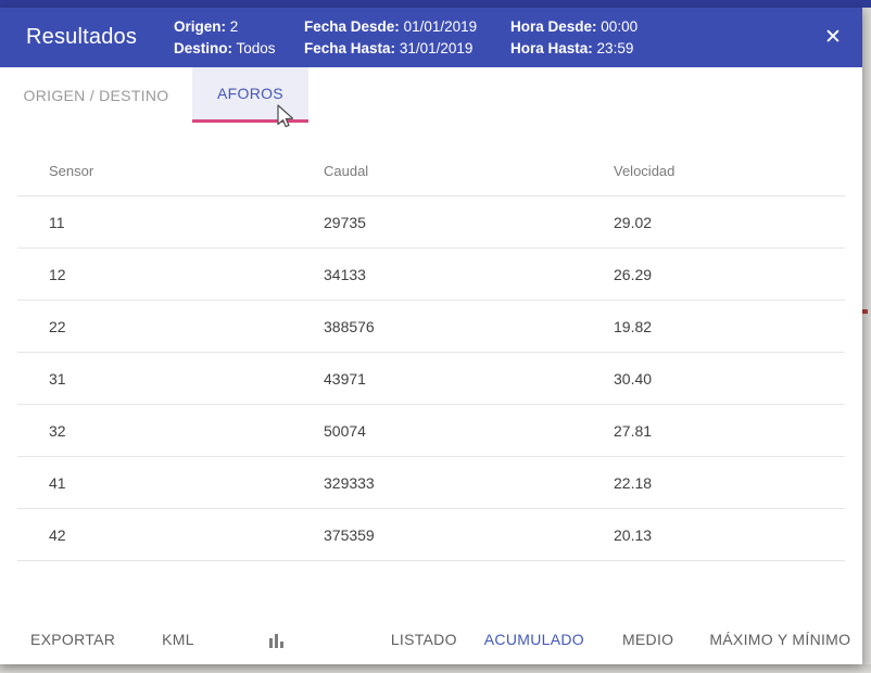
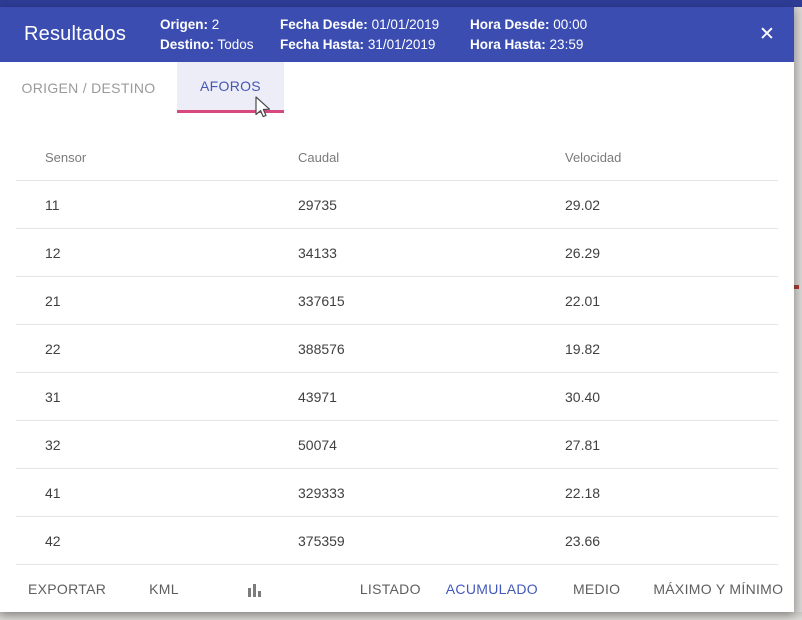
  Resultados
  Origen: 2
  Destino: Todos
  Fecha Desde: 01/01/2019
  Fecha Hasta: 31/01/2019
  Hora Desde: 00:00
  Hora Hasta: 23:59
  ✕
  ORIGEN / DESTINO
  AFOROS
  Sensor
  Caudal
  Velocidad
  11
  29735
  29.02
  12
  34133
  26.29
+ 21
+ 337615
+ 22.01
  22
  388576
  19.82
  31
  43971
  30.40
  32
  50074
  27.81
  41
  329333
  22.18
  42
  375359
- 20.13
+ 23.66
  EXPORTAR
  KML
  LISTADO
  ACUMULADO
  MEDIO
  MÁXIMO Y MÍNIMO
